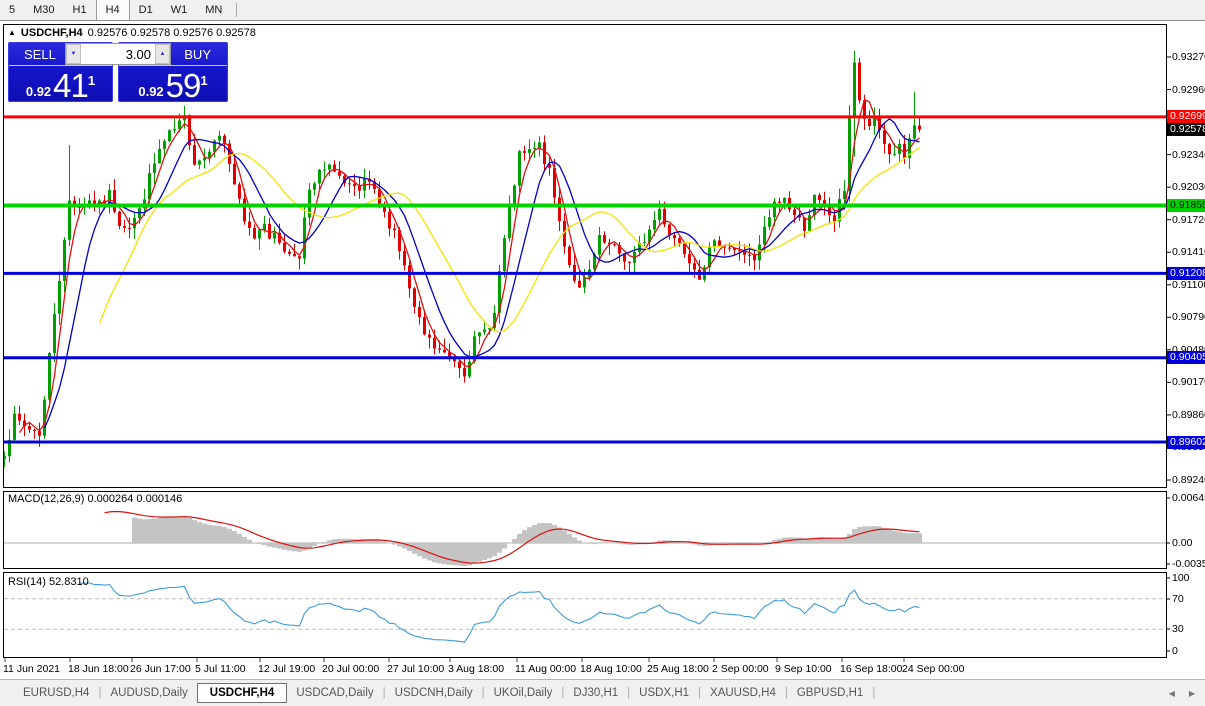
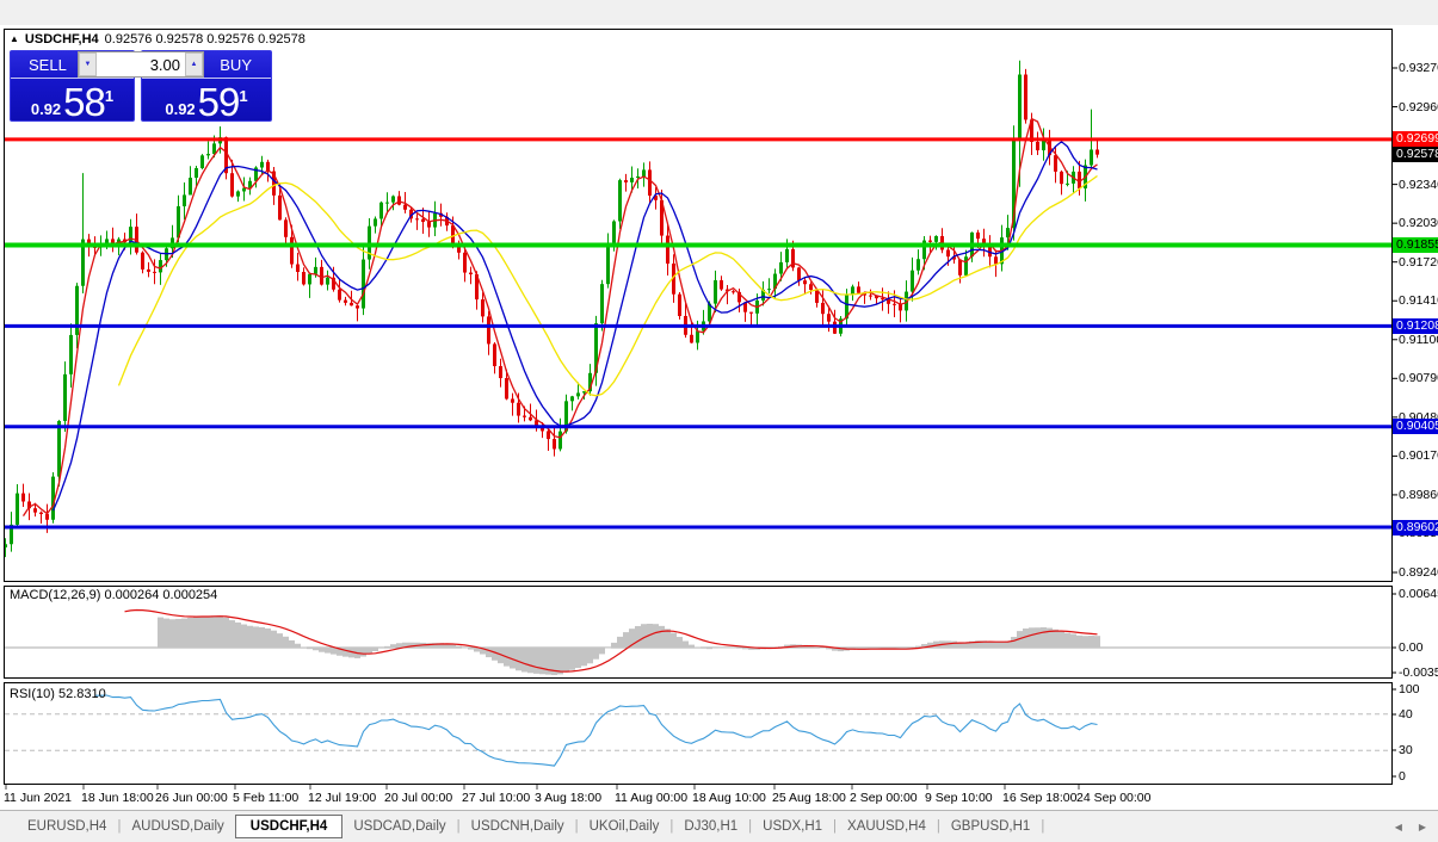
- 5
- M30
- H1
- H4
- D1
- W1
- MN
  ▲ USDCHF,H4 0.92576 0.92578 0.92576 0.92578
  SELL
  0.92
- 41
+ 58
  1
  BUY
  0.92
  59
  1
  3.00
- MACD(12,26,9) 0.000264 0.000146
+ MACD(12,26,9) 0.000264 0.000254
- RSI(14) 52.8310
+ RSI(10) 52.8310
  0.9327
  0.9296
  0.9234
  0.9203
  0.9172
  0.9141
  0.9110
  0.9079
  0.9048
  0.9017
  0.8986
  0.8924
  0.9269
  0.9257
  0.9185
  0.9120
  0.9040
  0.8960
  0.0064
  0.00
  -0.003
  100
- 70
+ 40
  30
  0
  11 Jun 2021
  18 Jun 18:00
- 26 Jun 17:00
+ 26 Jun 00:00
- 5 Jul 11:00
+ 5 Feb 11:00
  12 Jul 19:00
  20 Jul 00:00
  27 Jul 10:00
  3 Aug 18:00
  11 Aug 00:00
  18 Aug 10:00
  25 Aug 18:00
  2 Sep 00:00
  9 Sep 10:00
  16 Sep 18:00
  24 Sep 00:00
  EURUSD,H4
  |
  AUDUSD,Daily
  USDCHF,H4
  USDCAD,Daily
  |
  USDCNH,Daily
  |
  UKOil,Daily
  |
  DJ30,H1
  |
  USDX,H1
  |
  XAUUSD,H4
  |
  GBPUSD,H1
  |
  ◀
  ▶
